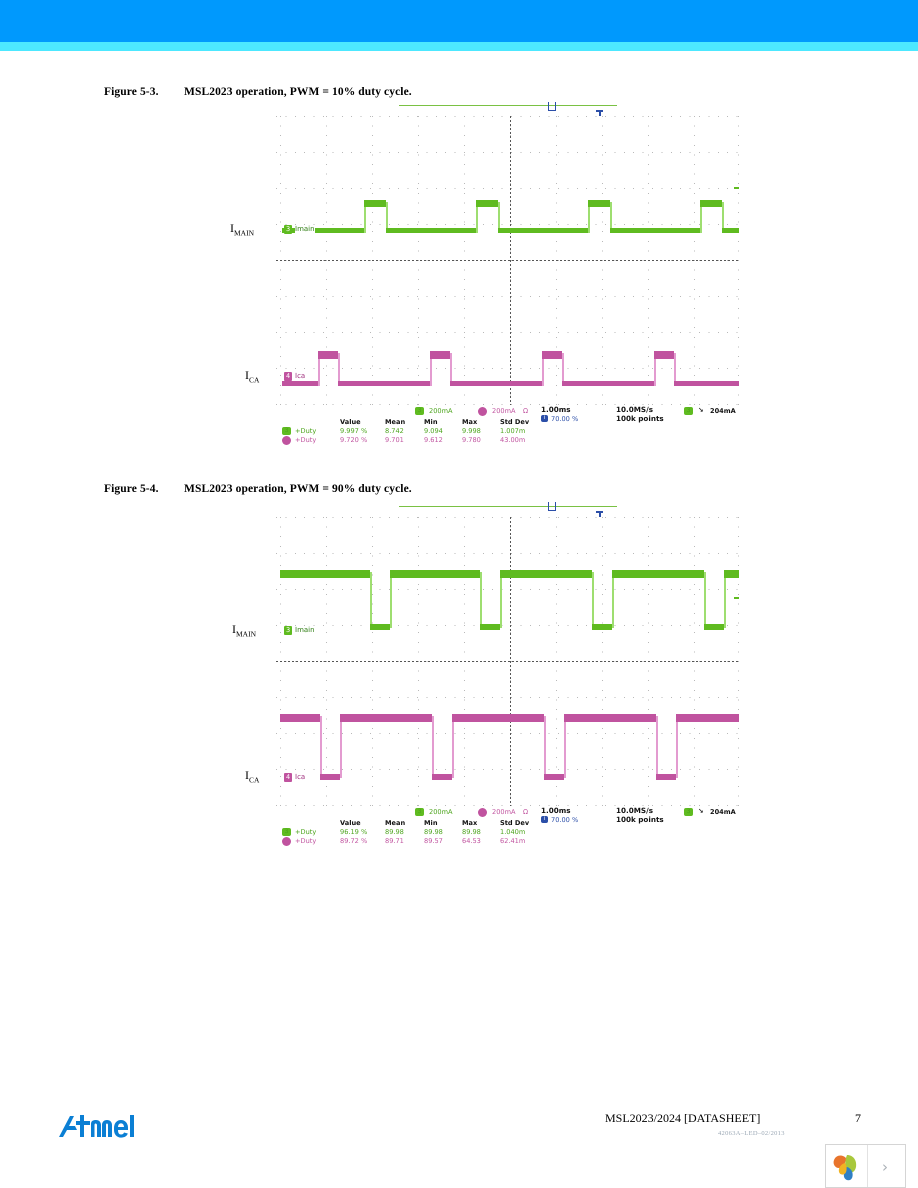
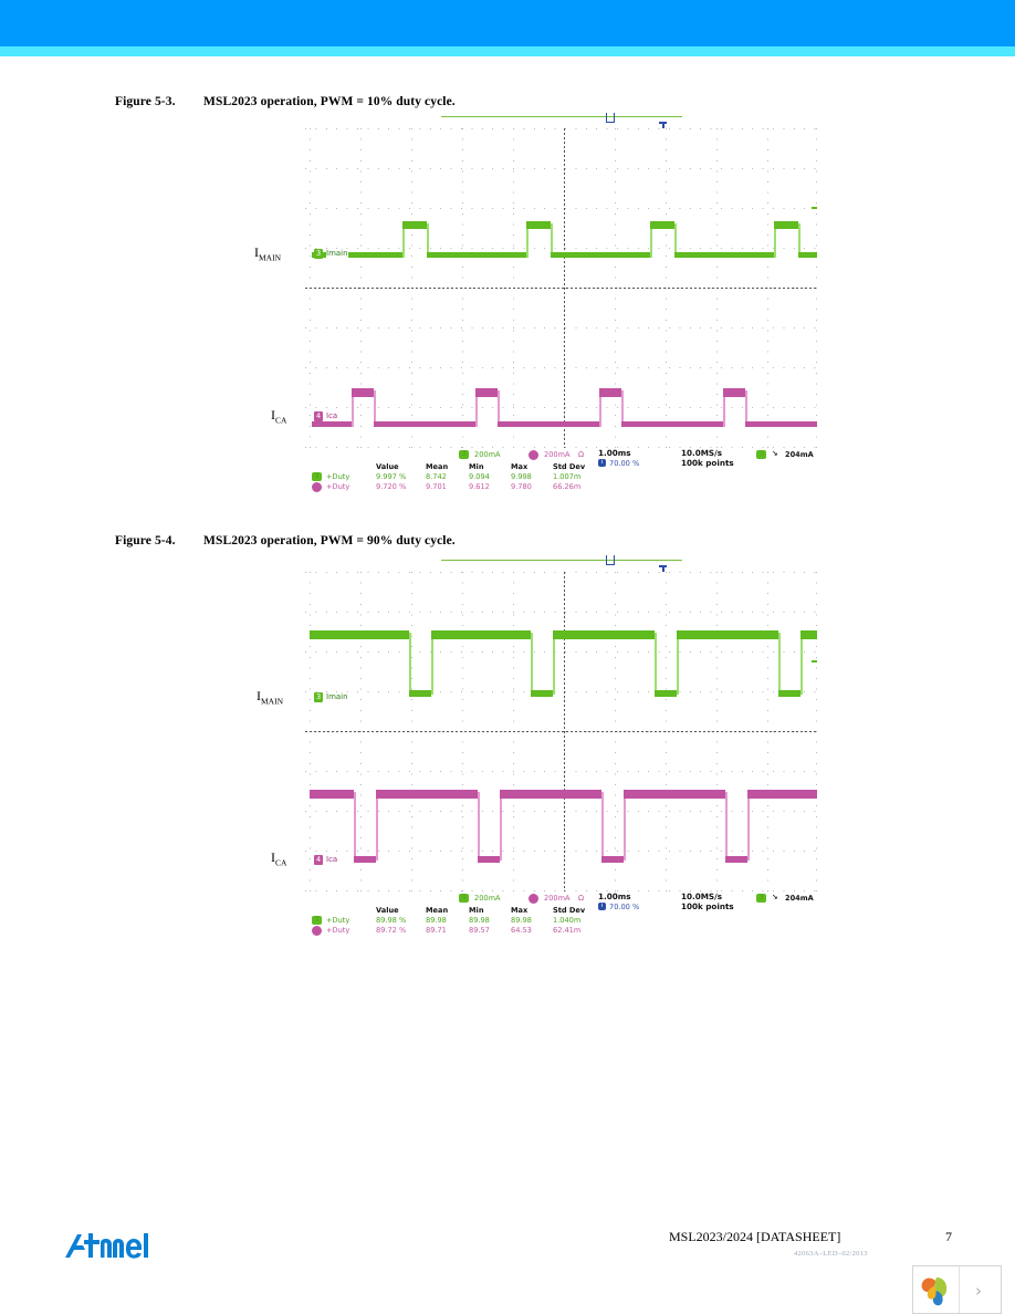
  Figure 5-3. MSL2023 operation, PWM = 10% duty cycle.
  3
  Imain
  4
  Ica
  200mA
  200mA
  Ω
  1.00ms
  70.00 %
  10.0MS/s
  100k points
  ↘
  204mA
  Value
  Mean
  Min
  Max
  Std Dev
  +Duty
  9.997 %
  8.742
  9.094
  9.998
  1.007m
  +Duty
  9.720 %
  9.701
  9.612
  9.780
- 43.00m
+ 66.26m
  IMAIN
  ICA
  Figure 5-4. MSL2023 operation, PWM = 90% duty cycle.
  3
  Imain
  4
  Ica
  200mA
  200mA
  Ω
  1.00ms
  70.00 %
  10.0MS/s
  100k points
  ↘
  204mA
  Value
  Mean
  Min
  Max
  Std Dev
  +Duty
- 96.19 %
+ 89.98 %
  89.98
  89.98
  89.98
  1.040m
  +Duty
  89.72 %
  89.71
  89.57
  64.53
  62.41m
  IMAIN
  ICA
  MSL2023/2024 [DATASHEET]
  7
  ›
